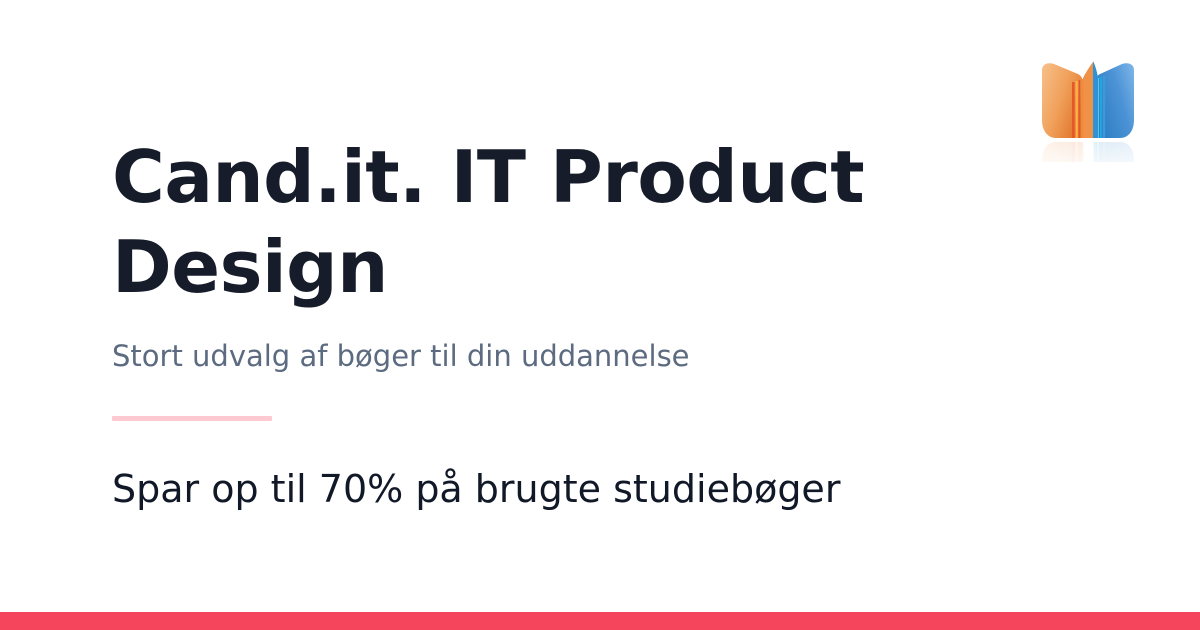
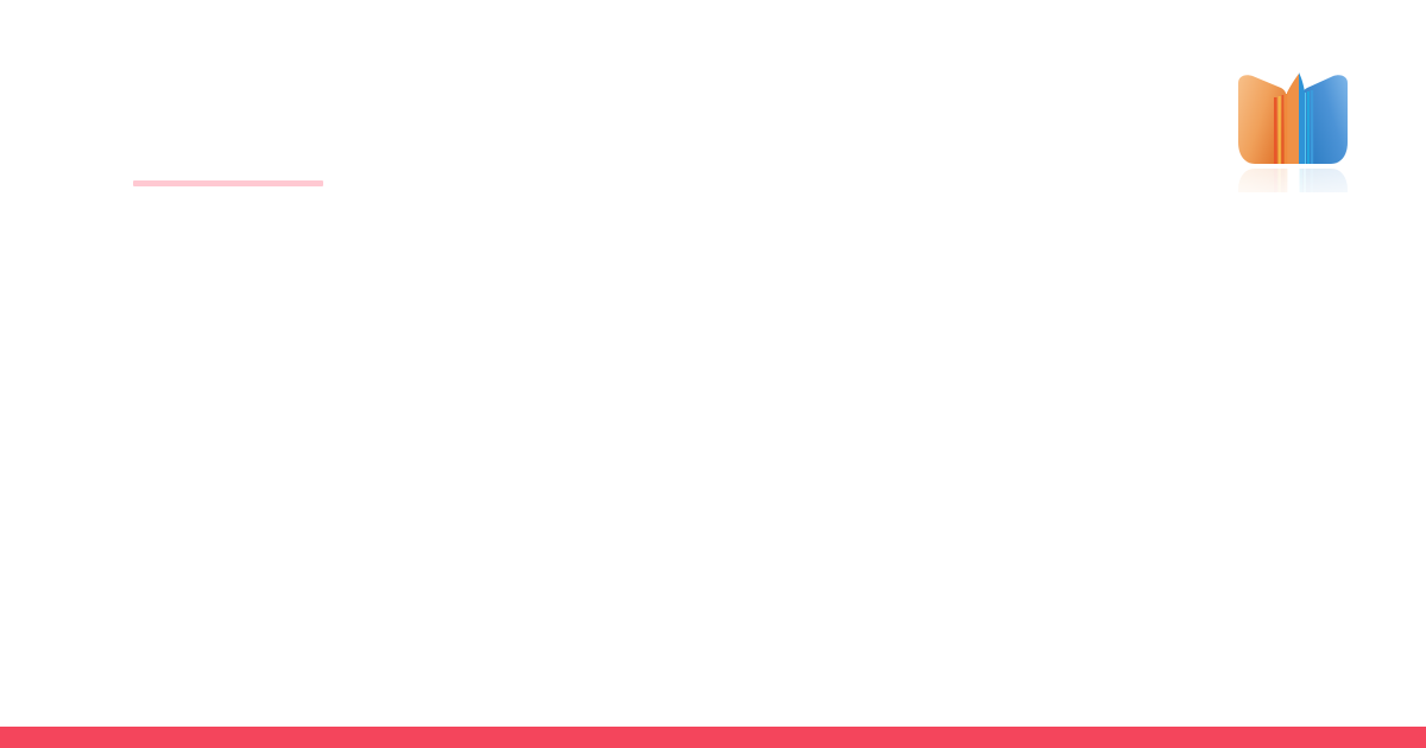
- Cand.it. IT Product Design
- Stort udvalg af bøger til din uddannelse
- Spar op til 70% på brugte studiebøger
